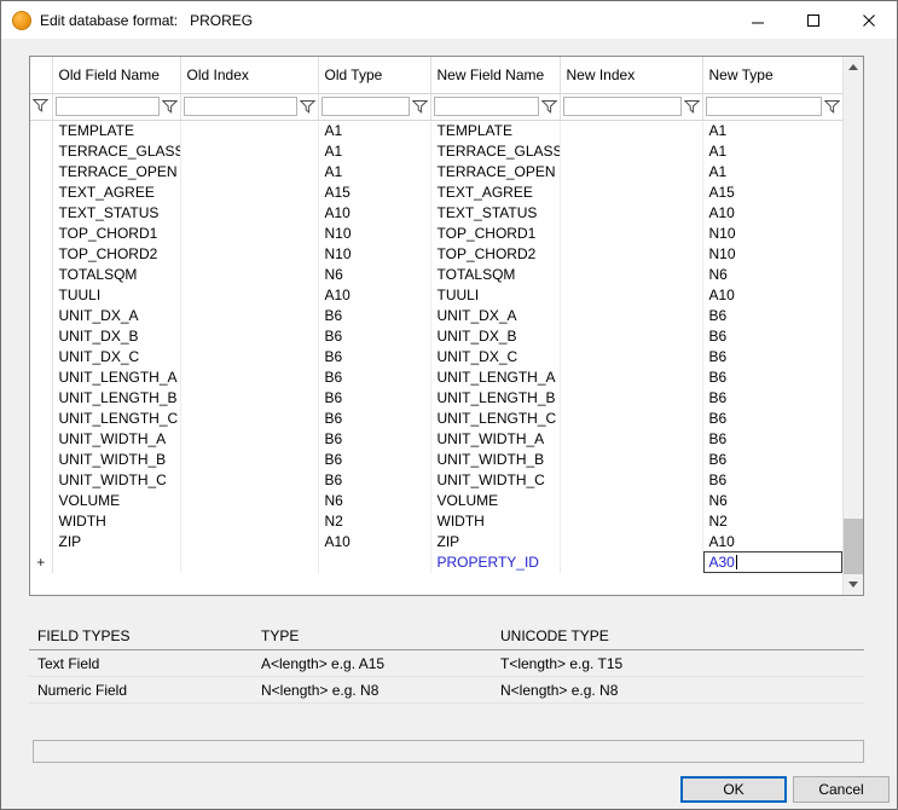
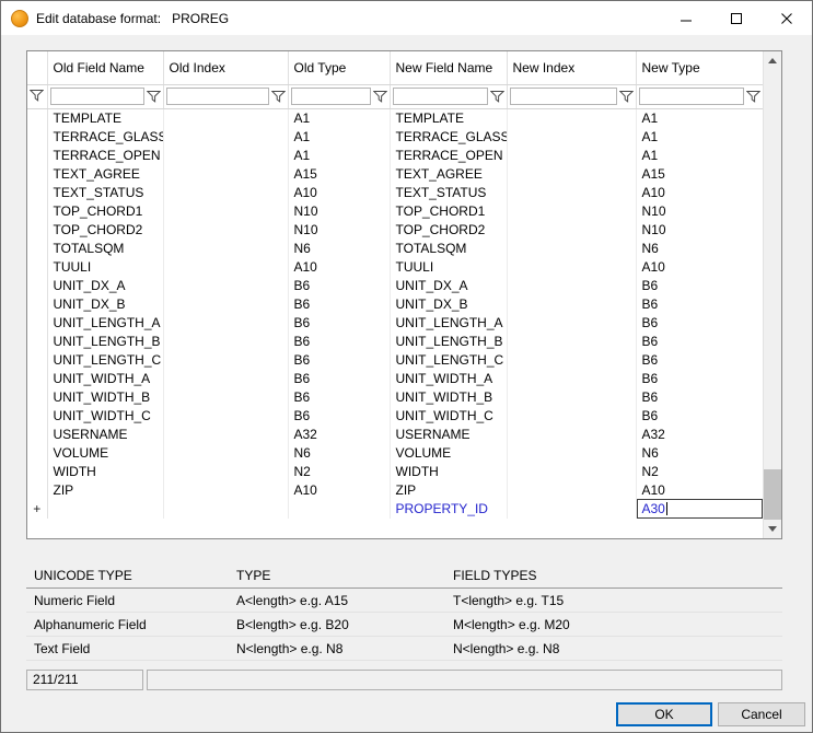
  Edit database format: PROREG
  	Old Field Name	Old Index	Old Type	New Field Name	New Index	New Type
  	TEMPLATE		A1	TEMPLATE		A1
  	TERRACE_GLASS		A1	TERRACE_GLASS		A1
  	TERRACE_OPEN		A1	TERRACE_OPEN		A1
  	TEXT_AGREE		A15	TEXT_AGREE		A15
  	TEXT_STATUS		A10	TEXT_STATUS		A10
  	TOP_CHORD1		N10	TOP_CHORD1		N10
  	TOP_CHORD2		N10	TOP_CHORD2		N10
  	TOTALSQM		N6	TOTALSQM		N6
  	TUULI		A10	TUULI		A10
  	UNIT_DX_A		B6	UNIT_DX_A		B6
  	UNIT_DX_B		B6	UNIT_DX_B		B6
- 	UNIT_DX_C		B6	UNIT_DX_C		B6
  	UNIT_LENGTH_A		B6	UNIT_LENGTH_A		B6
  	UNIT_LENGTH_B		B6	UNIT_LENGTH_B		B6
  	UNIT_LENGTH_C		B6	UNIT_LENGTH_C		B6
  	UNIT_WIDTH_A		B6	UNIT_WIDTH_A		B6
  	UNIT_WIDTH_B		B6	UNIT_WIDTH_B		B6
  	UNIT_WIDTH_C		B6	UNIT_WIDTH_C		B6
+ 	USERNAME		A32	USERNAME		A32
  	VOLUME		N6	VOLUME		N6
  	WIDTH		N2	WIDTH		N2
  	ZIP		A10	ZIP		A10
  +				PROPERTY_ID		A30
- FIELD TYPES
+ UNICODE TYPE
  TYPE
- UNICODE TYPE
+ FIELD TYPES
- Text Field
+ Numeric Field
  A<length> e.g. A15
  T<length> e.g. T15
+ Alphanumeric Field
+ B<length> e.g. B20
+ M<length> e.g. M20
- Numeric Field
+ Text Field
  N<length> e.g. N8
  N<length> e.g. N8
+ 211/211
  OK
  Cancel
